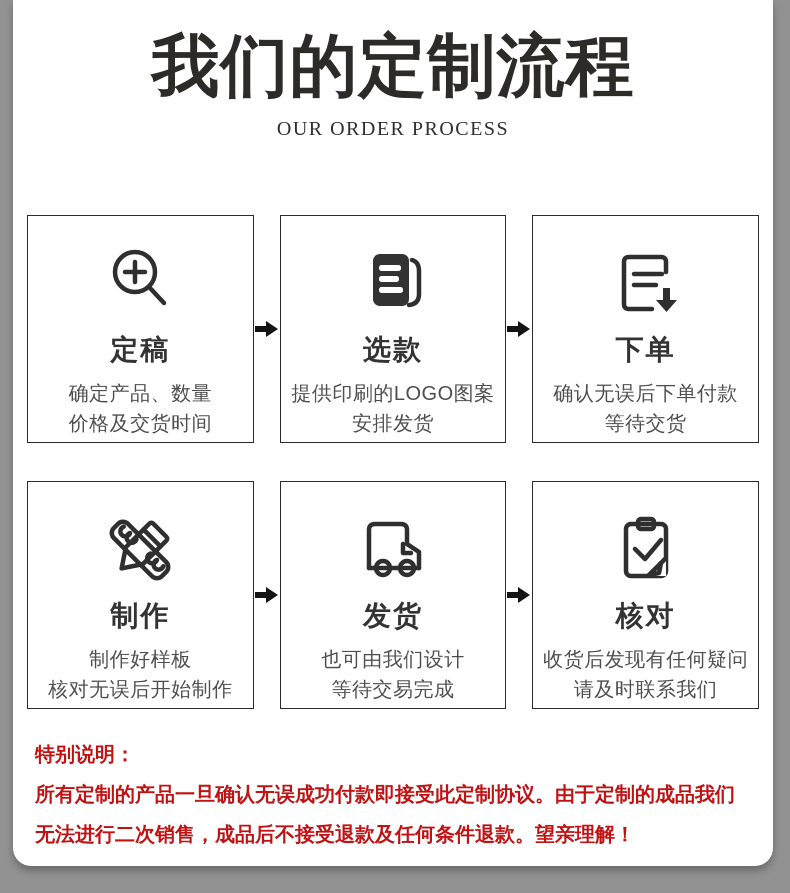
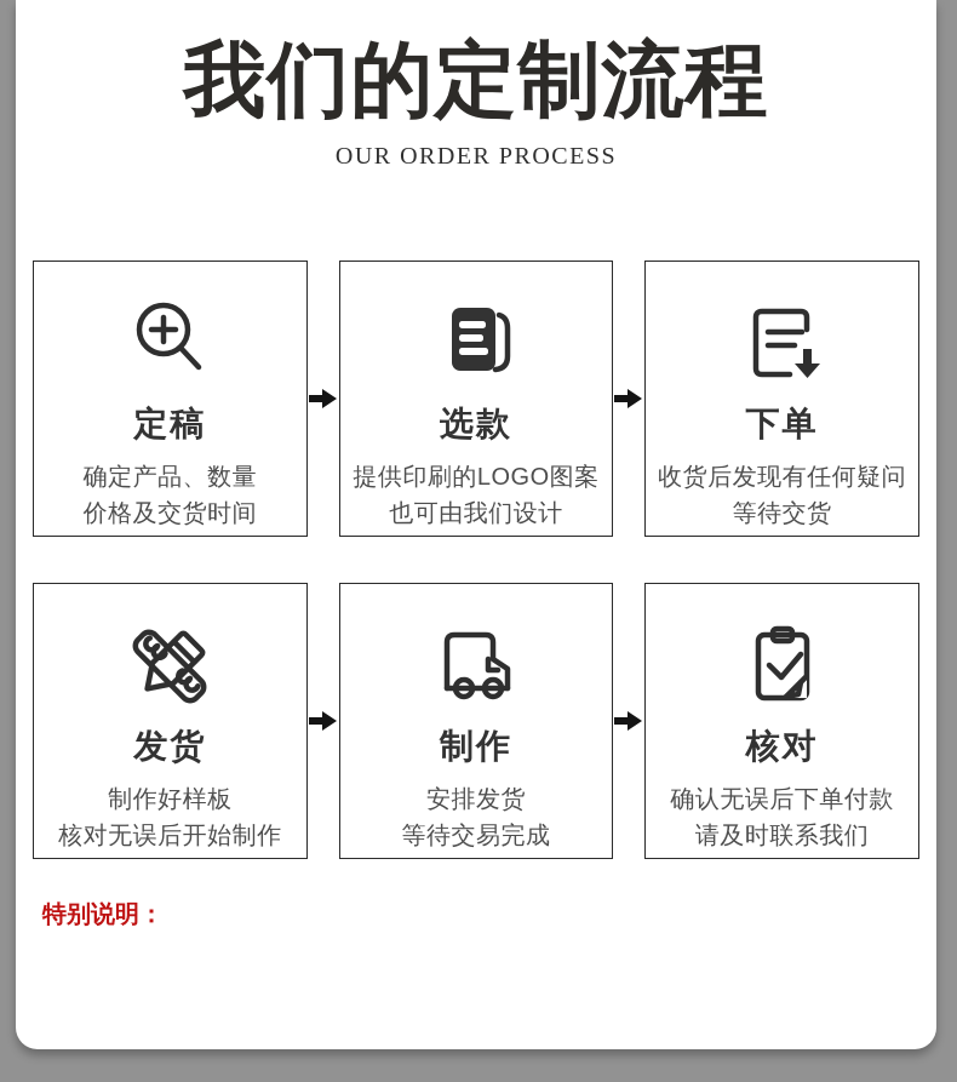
  我们的定制流程
  OUR ORDER PROCESS
  定稿
  确定产品、数量
  价格及交货时间
  选款
  提供印刷的LOGO图案
- 安排发货
+ 也可由我们设计
  下单
- 确认无误后下单付款
+ 收货后发现有任何疑问
  等待交货
- 制作
+ 发货
  制作好样板
  核对无误后开始制作
- 发货
+ 制作
- 也可由我们设计
+ 安排发货
  等待交易完成
  核对
- 收货后发现有任何疑问
+ 确认无误后下单付款
  请及时联系我们
  特别说明：
- 所有定制的产品一旦确认无误成功付款即接受此定制协议。由于定制的成品我们
- 无法进行二次销售，成品后不接受退款及任何条件退款。望亲理解！
